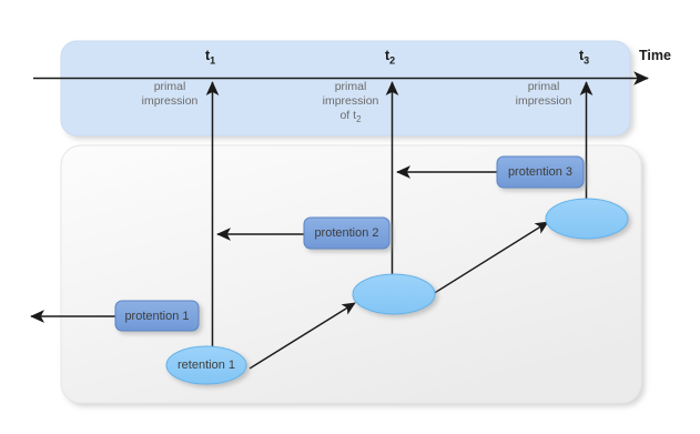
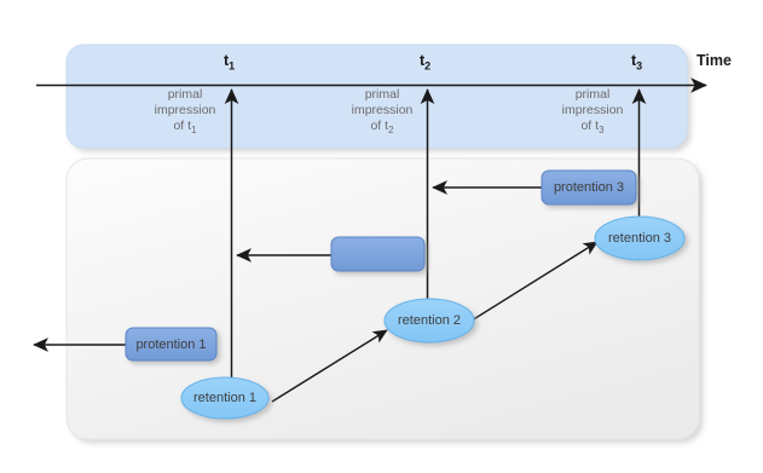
  Time
  t1
  t2
  t3
  primal
  impression
+ of t1
  primal
  impression
  of t2
  primal
  impression
+ of t3
  protention 1
- protention 2
  protention 3
  retention 1
+ retention 2
+ retention 3
